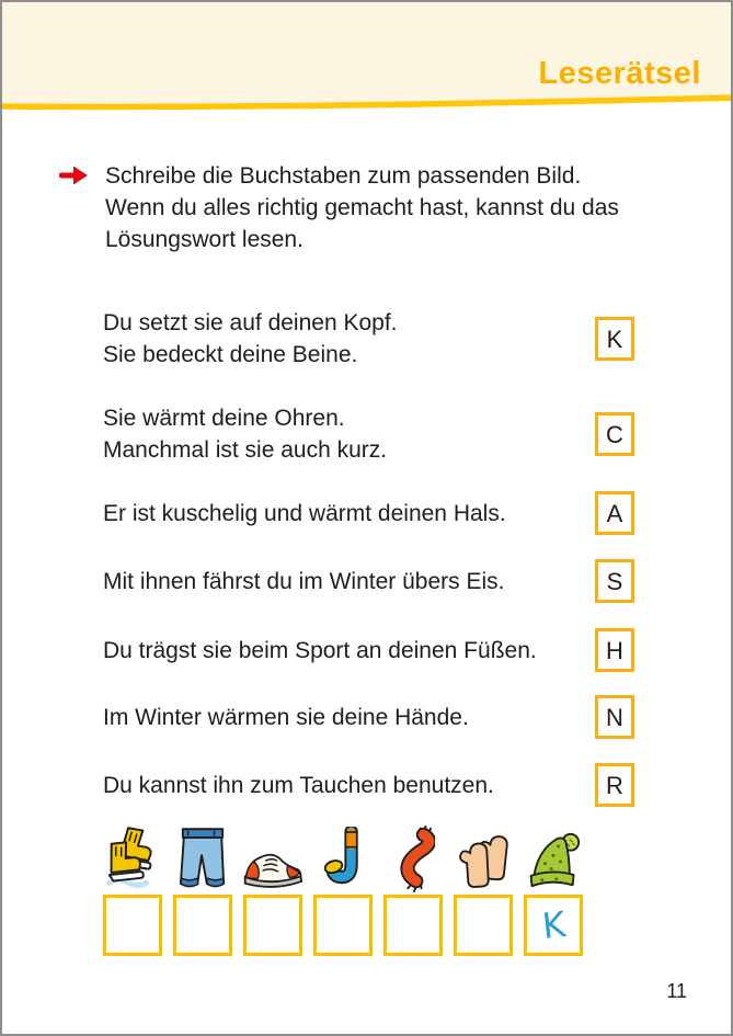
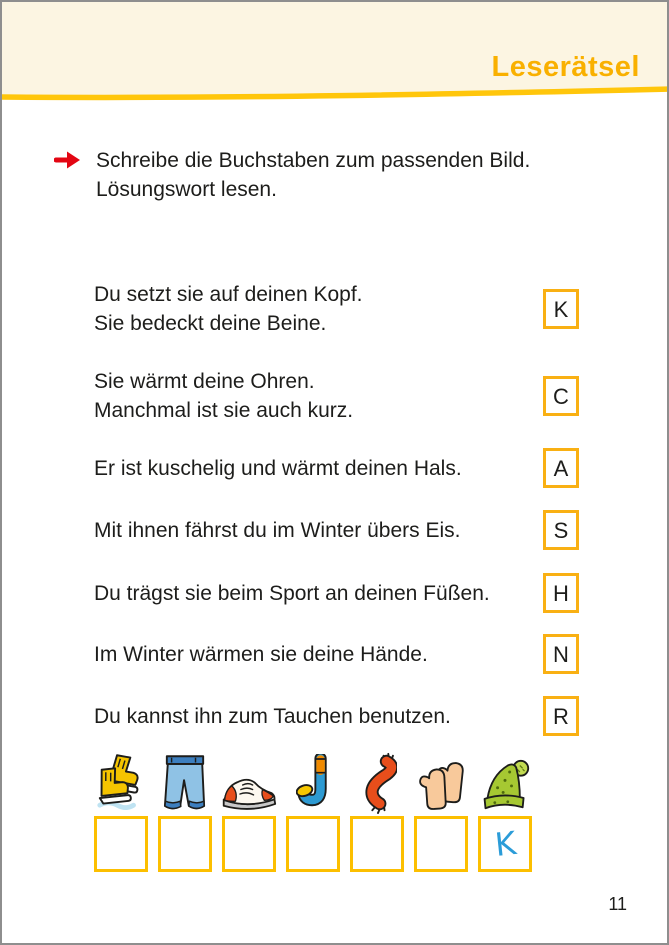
  Leserätsel
  Schreibe die Buchstaben zum passenden Bild.
- Wenn du alles richtig gemacht hast, kannst du das
  Lösungswort lesen.
  Du setzt sie auf deinen Kopf.
  Sie bedeckt deine Beine.
  K
  Sie wärmt deine Ohren.
  Manchmal ist sie auch kurz.
  C
  Er ist kuschelig und wärmt deinen Hals.
  A
  Mit ihnen fährst du im Winter übers Eis.
  S
  Du trägst sie beim Sport an deinen Füßen.
  H
  Im Winter wärmen sie deine Hände.
  N
  Du kannst ihn zum Tauchen benutzen.
  R
  11
